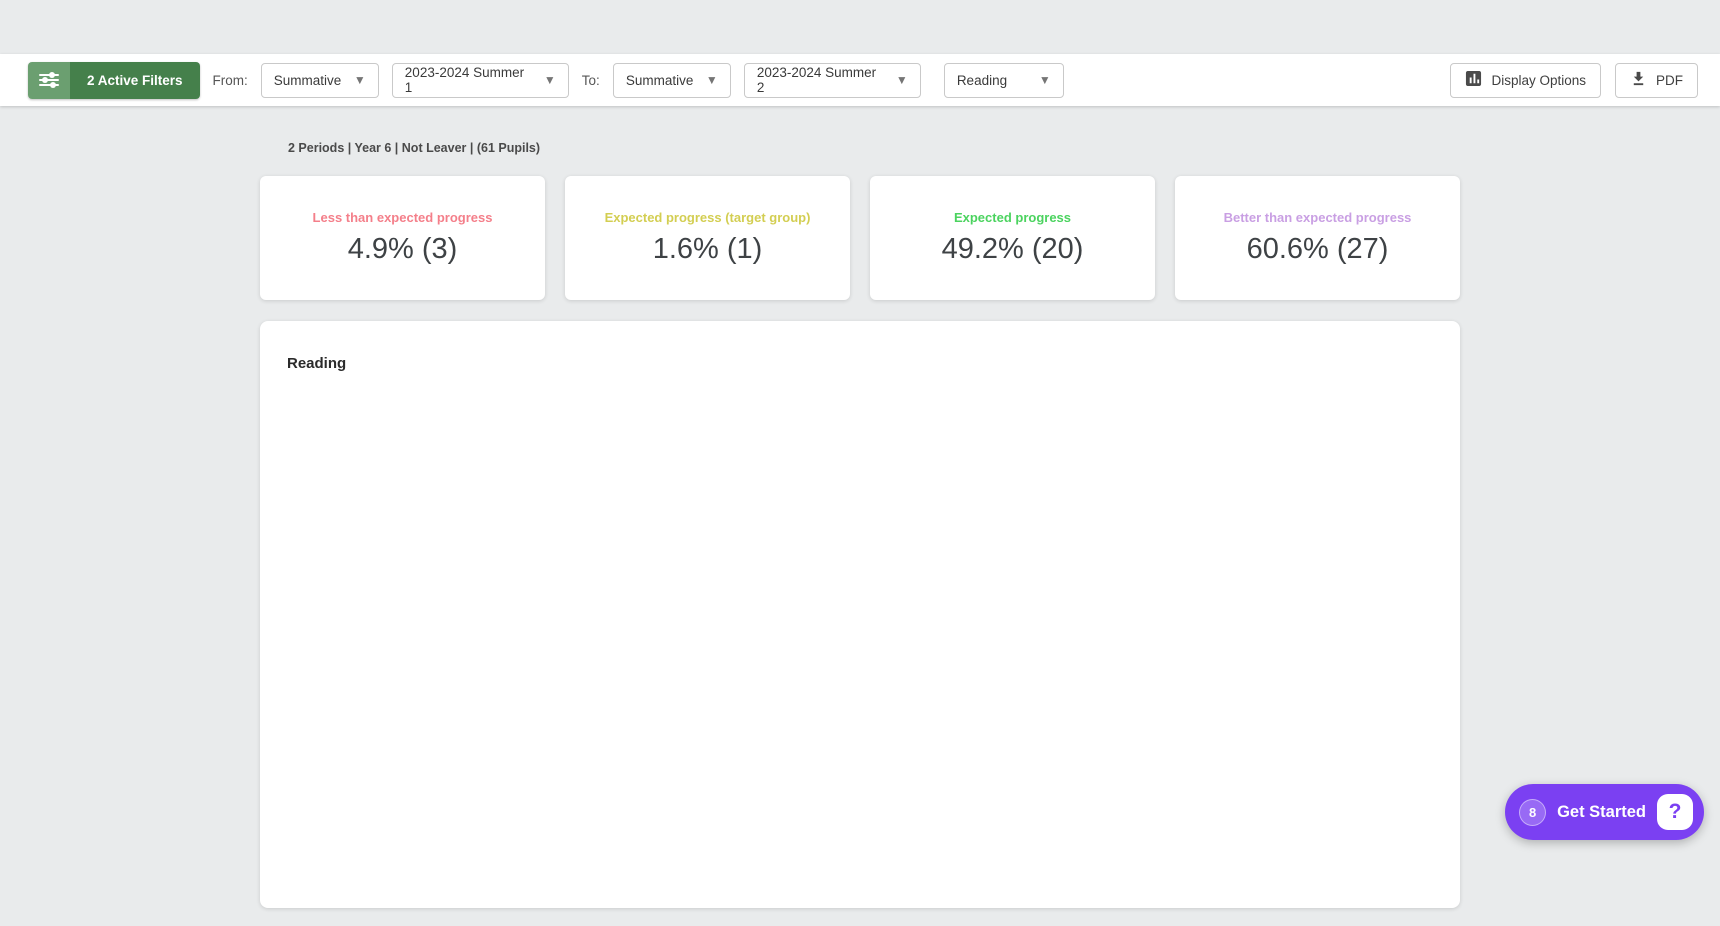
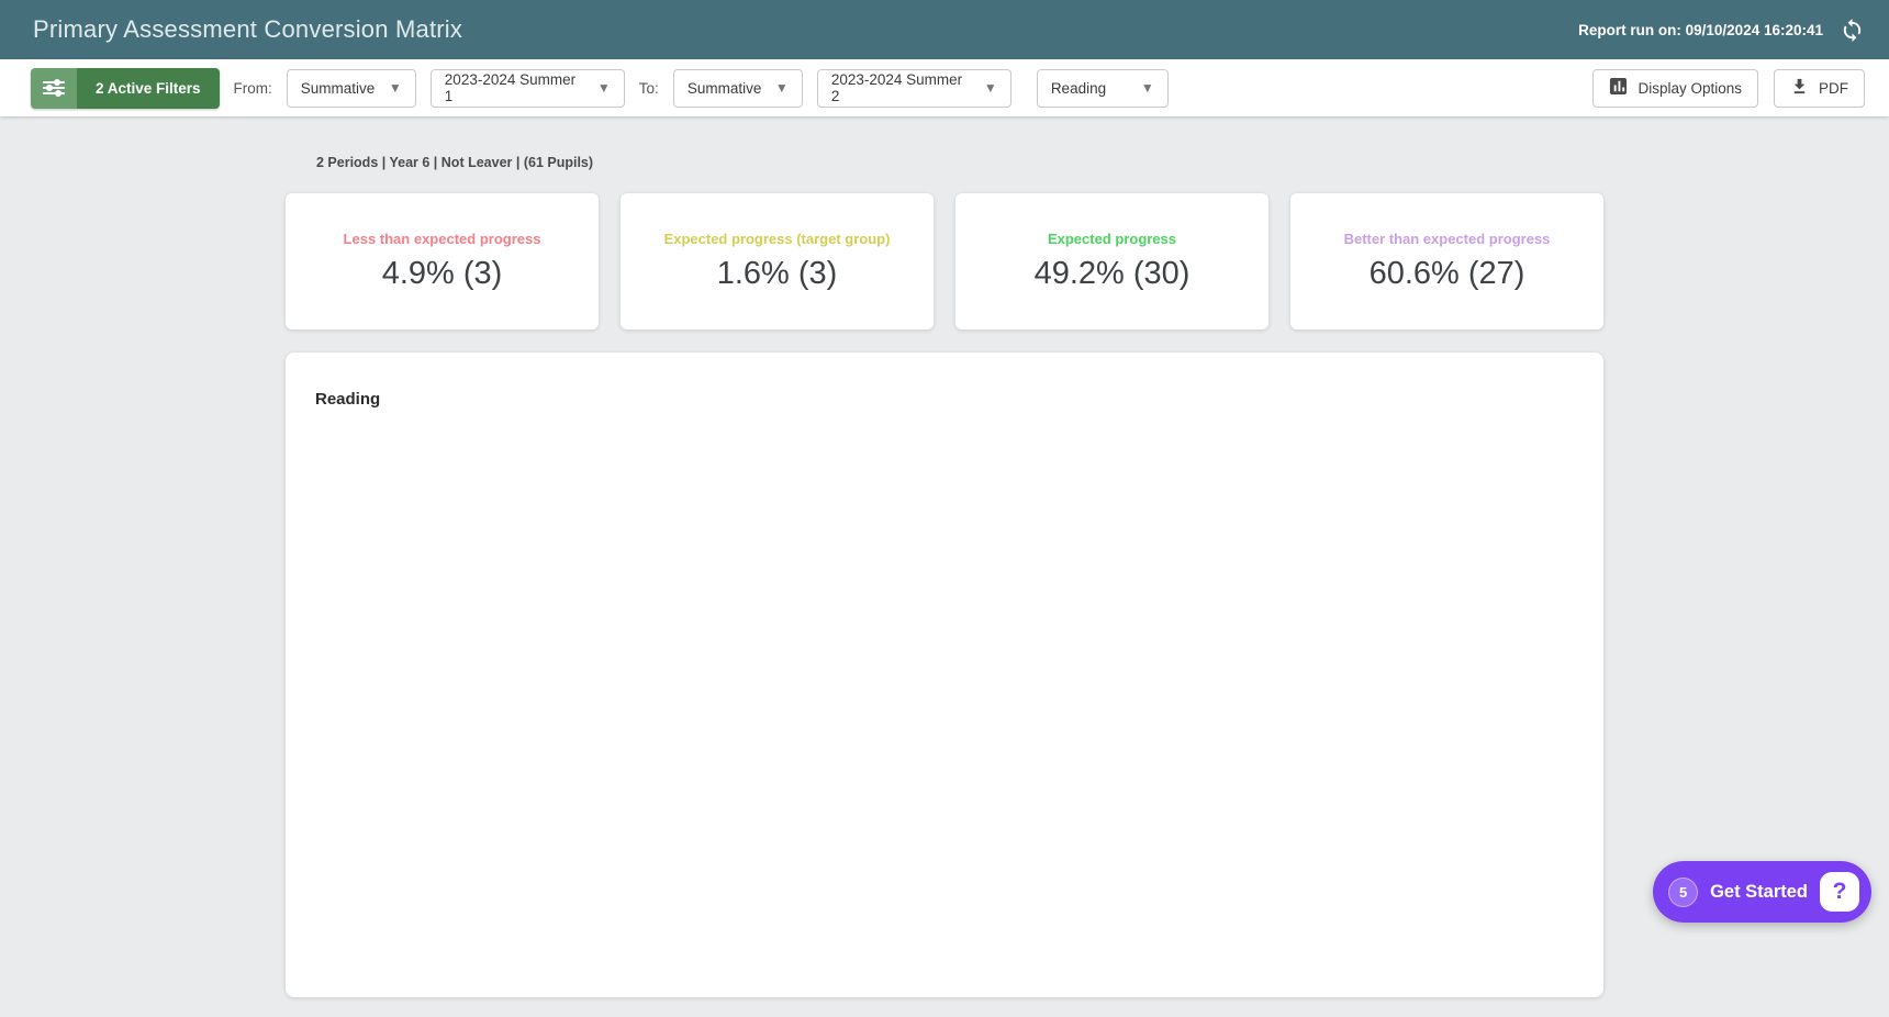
+ Primary Assessment Conversion Matrix
+ Report run on: 09/10/2024 16:20:41
  2 Active Filters
  From:
  Summative
  ▼
  2023-2024 Summer 1
  ▼
  To:
  Summative
  ▼
  2023-2024 Summer 2
  ▼
  Reading
  ▼
  Display Options
  PDF
  2 Periods | Year 6 | Not Leaver | (61 Pupils)
  Less than expected progress
  4.9% (3)
  Expected progress (target group)
- 1.6% (1)
+ 1.6% (3)
  Expected progress
- 49.2% (20)
+ 49.2% (30)
  Better than expected progress
  60.6% (27)
  Reading
- 8
+ 5
  Get Started
  ?
